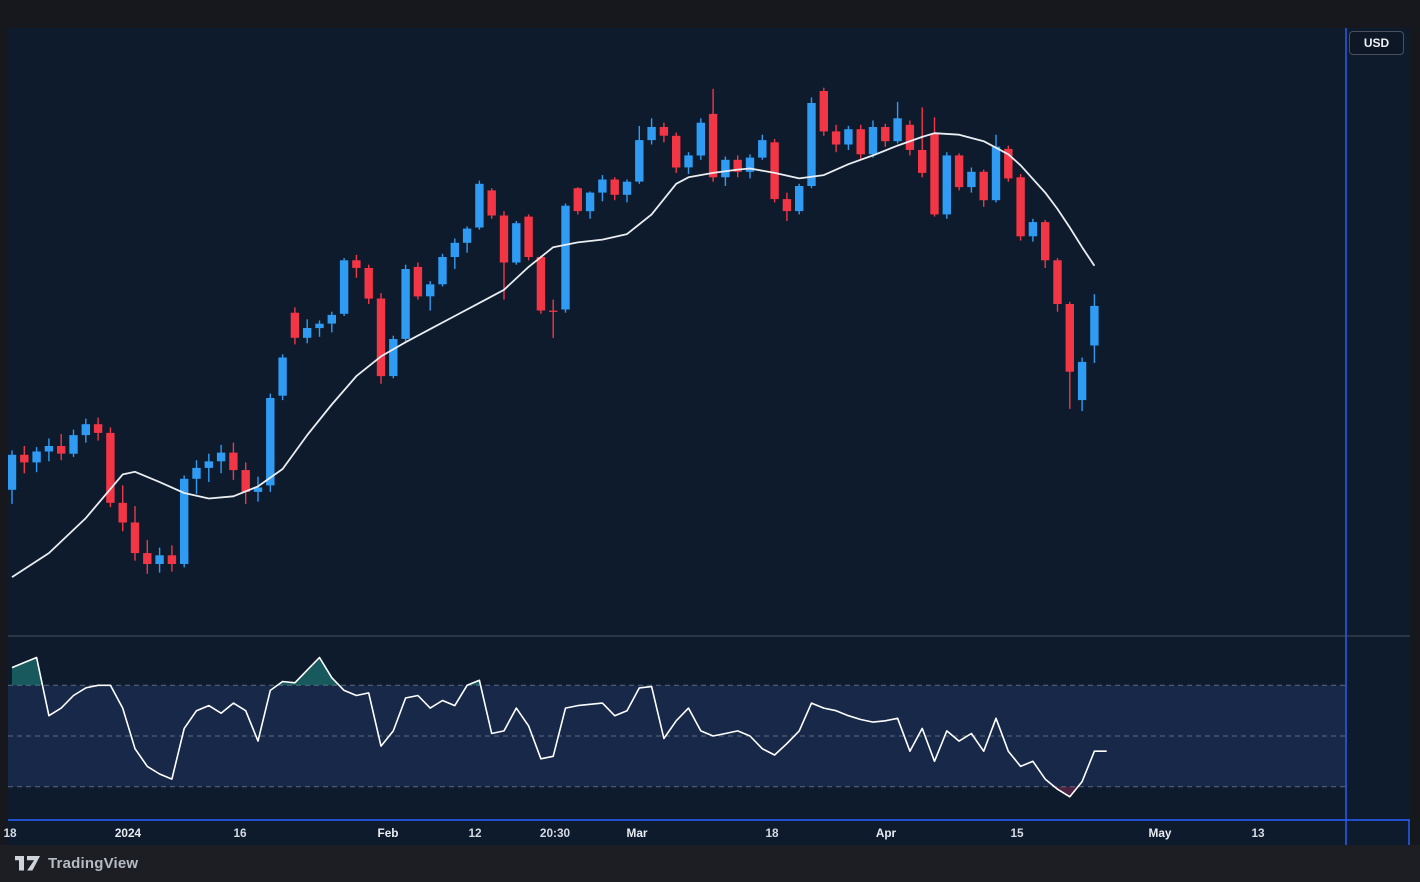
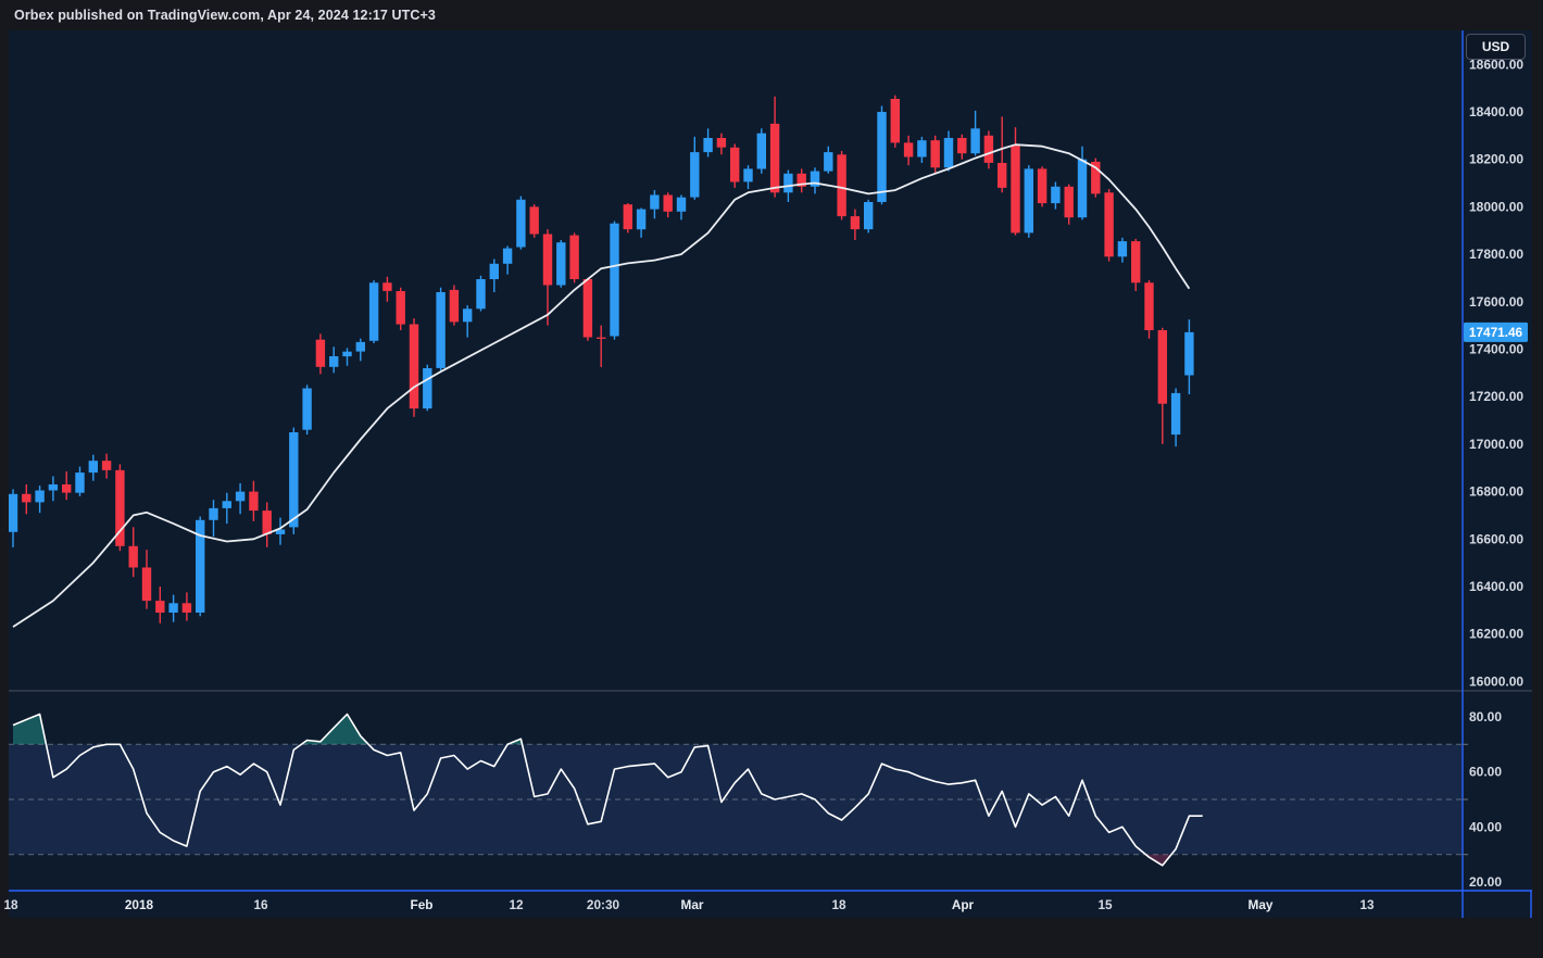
+ Orbex published on TradingView.com, Apr 24, 2024 12:17 UTC+3
+ 18600.00
+ 18400.00
+ 18200.00
+ 18000.00
+ 17800.00
+ 17600.00
+ 17400.00
+ 17200.00
+ 17000.00
+ 16800.00
+ 16600.00
+ 16400.00
+ 16200.00
+ 16000.00
+ 17471.46
+ 80.00
+ 60.00
+ 40.00
+ 20.00
  18
- 2024
+ 2018
  16
  Feb
  12
  20:30
  Mar
  18
  Apr
  15
  May
  13
  USD
- TradingView
